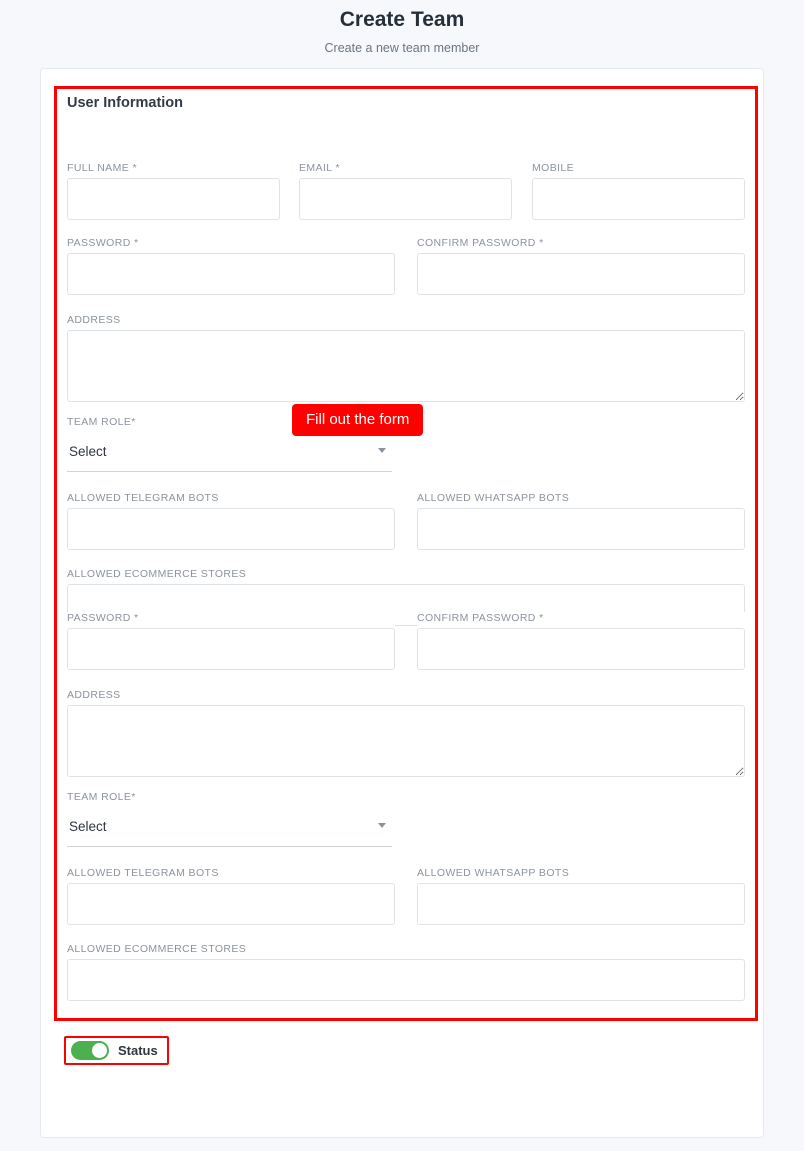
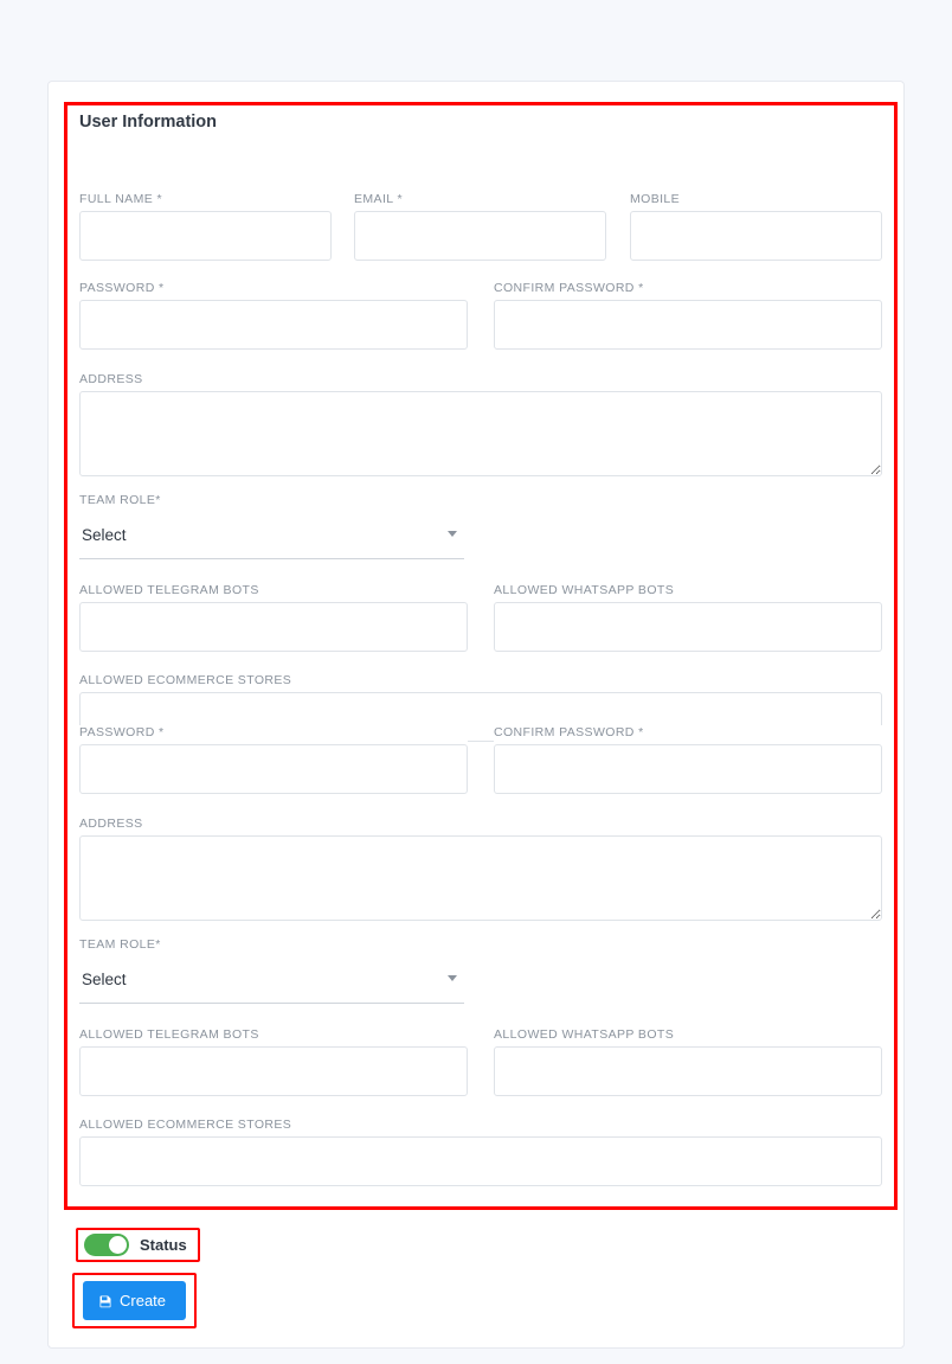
- Create Team
- Create a new team member
  User Information
  FULL NAME *
  EMAIL *
  MOBILE
  PASSWORD *
  CONFIRM PASSWORD *
  ADDRESS
  TEAM ROLE*
  Select
  ALLOWED TELEGRAM BOTS
  ALLOWED WHATSAPP BOTS
  ALLOWED ECOMMERCE STORES
  PASSWORD *
  CONFIRM PASSWORD *
  ADDRESS
  TEAM ROLE*
  Select
  ALLOWED TELEGRAM BOTS
  ALLOWED WHATSAPP BOTS
  ALLOWED ECOMMERCE STORES
- Fill out the form
  Status
+ Create
